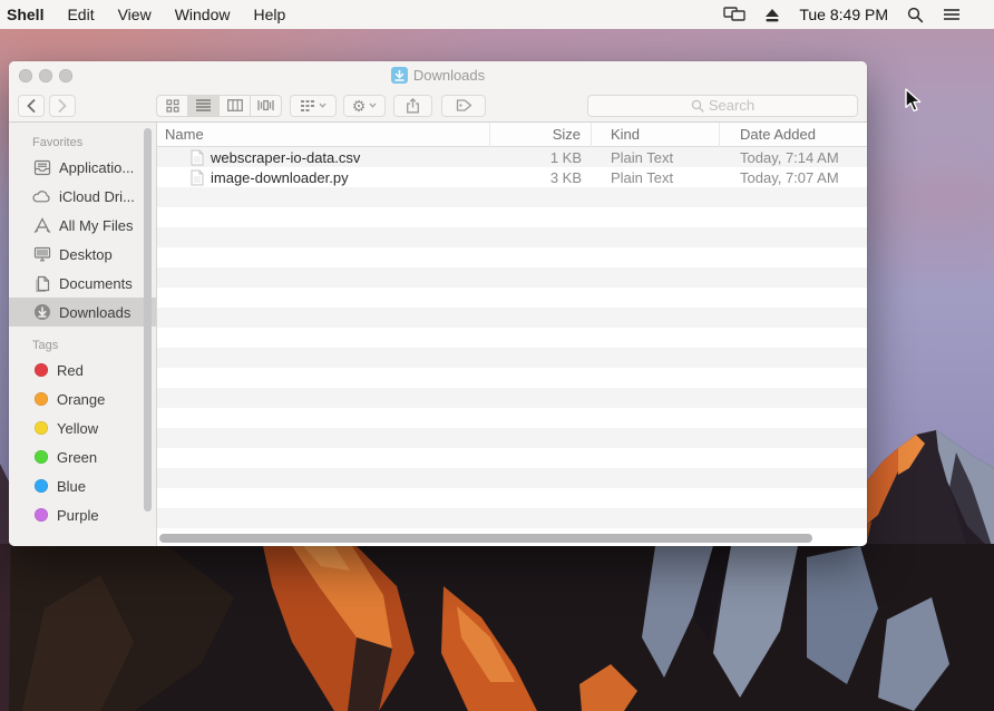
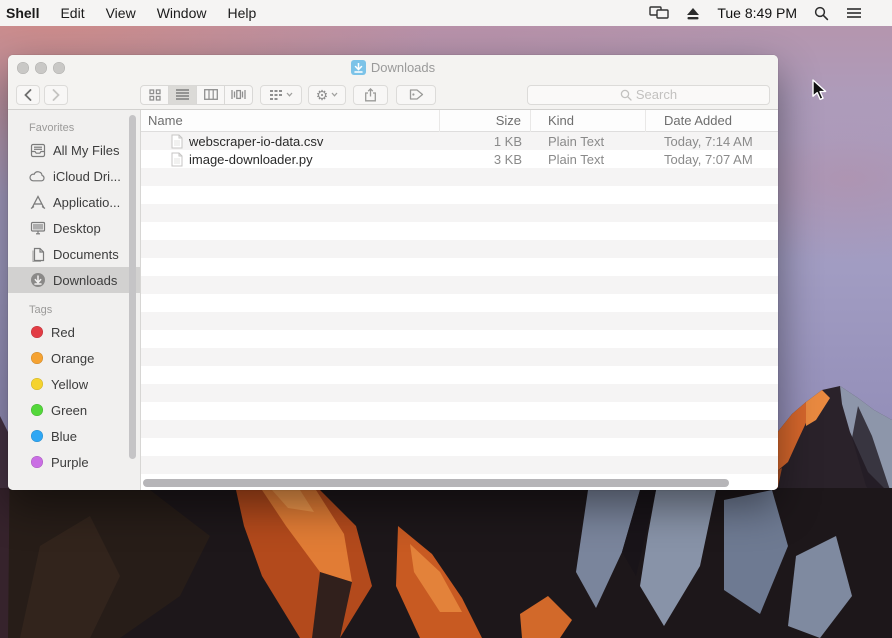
  Shell
  Edit
  View
  Window
  Help
  Tue 8:49 PM
  Downloads
  ⚙
  Search
  Favorites
- Applicatio...
+ All My Files
  iCloud Dri...
- All My Files
+ Applicatio...
  Desktop
  Documents
  Downloads
  Tags
  Red
  Orange
  Yellow
  Green
  Blue
  Purple
  Name
  Size
  Kind
  Date Added
  webscraper-io-data.csv
  1 KB
  Plain Text
  Today, 7:14 AM
  image-downloader.py
  3 KB
  Plain Text
  Today, 7:07 AM
